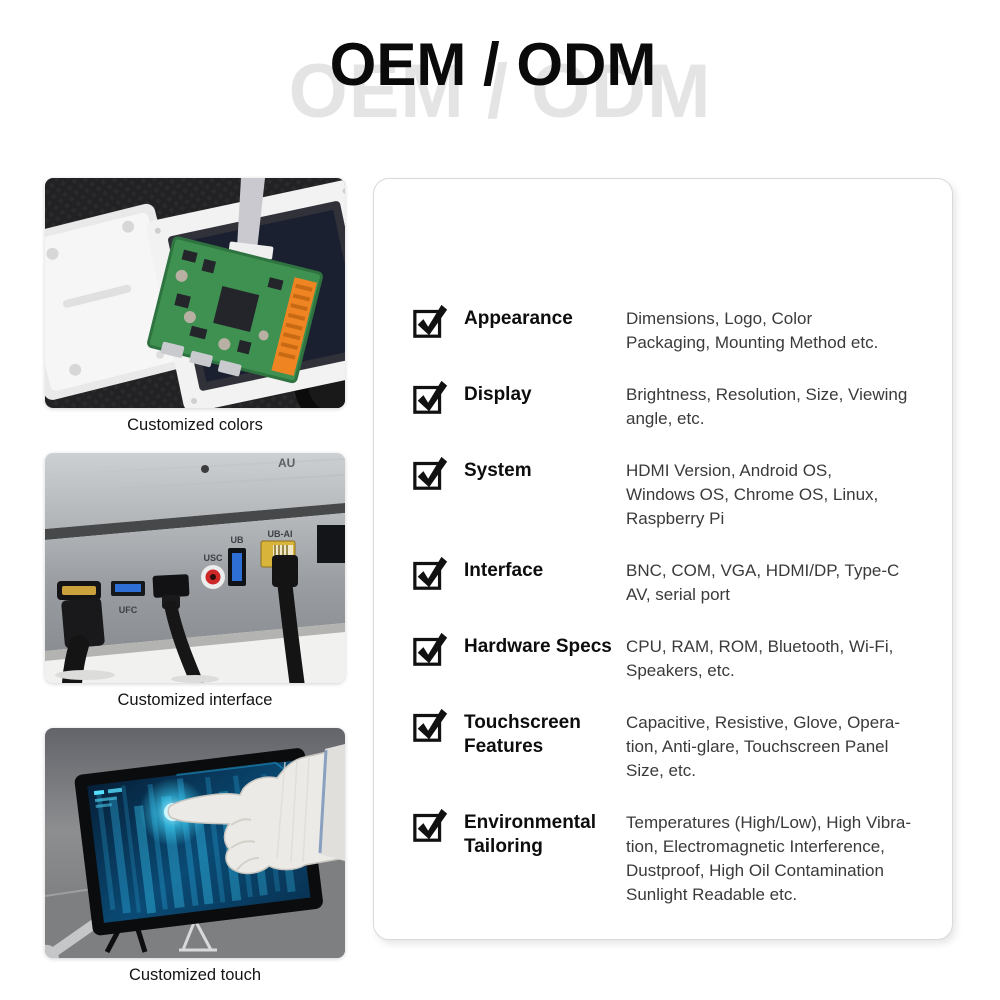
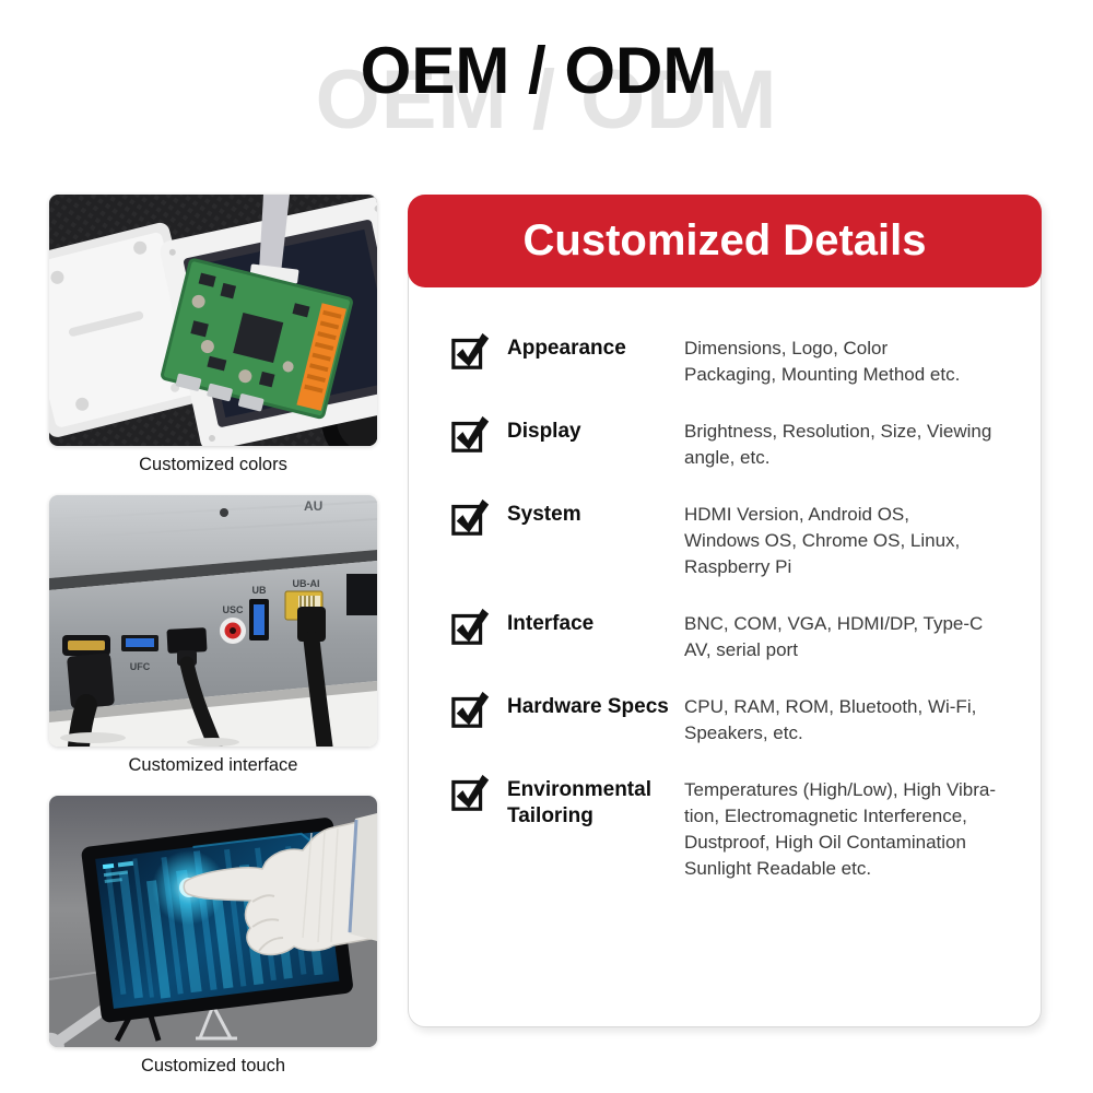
  OEM / ODM
  OEM / ODM
  Customized colors
  AU
  UFC
  USC
  UB
  UB-AI
  Customized interface
  Customized touch
+ Customized Details
  Appearance
  Dimensions, Logo, Color
  Packaging, Mounting Method etc.
  Display
  Brightness, Resolution, Size, Viewing
  angle, etc.
  System
  HDMI Version, Android OS,
  Windows OS, Chrome OS, Linux,
  Raspberry Pi
  Interface
  BNC, COM, VGA, HDMI/DP, Type-C
  AV, serial port
  Hardware Specs
  CPU, RAM, ROM, Bluetooth, Wi-Fi,
  Speakers, etc.
- Touchscreen
- Features
- Capacitive, Resistive, Glove, Opera-
- tion, Anti-glare, Touchscreen Panel
- Size, etc.
  Environmental
  Tailoring
  Temperatures (High/Low), High Vibra-
  tion, Electromagnetic Interference,
  Dustproof, High Oil Contamination
  Sunlight Readable etc.
